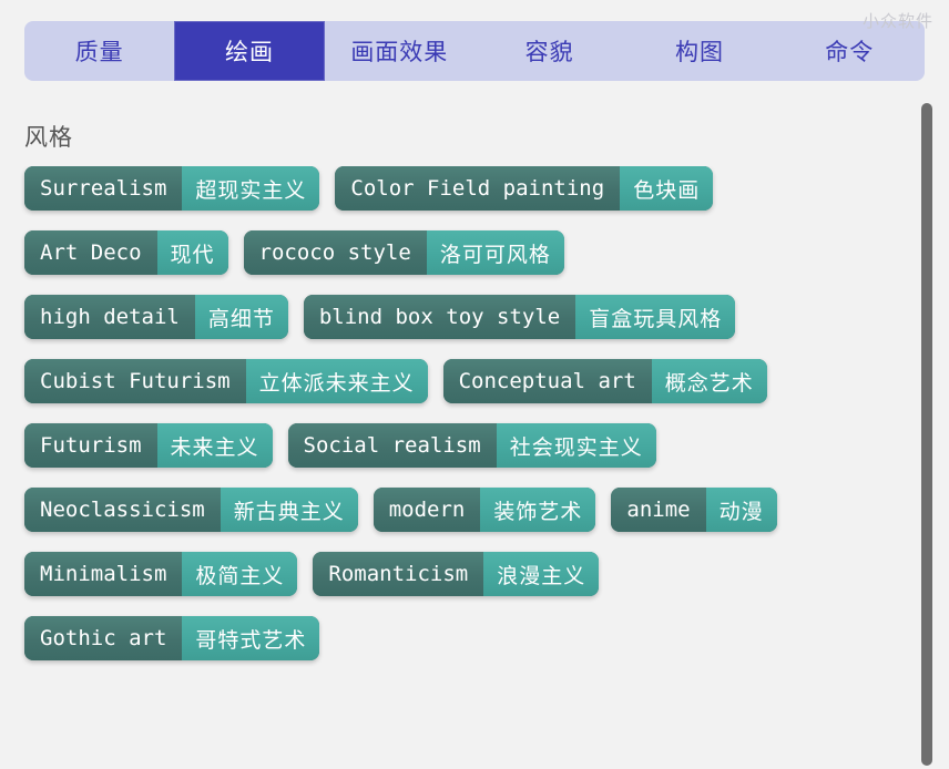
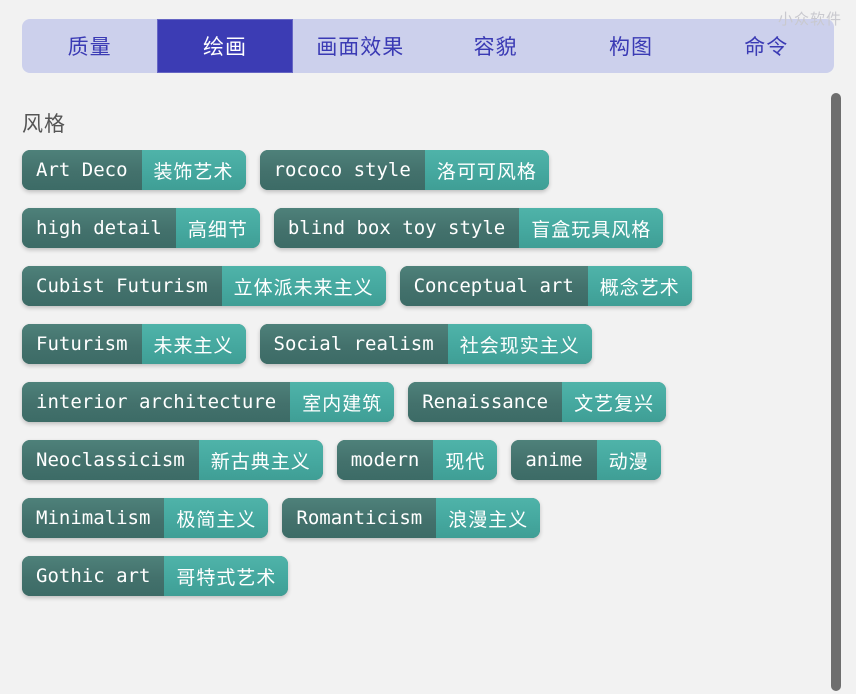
  小众软件
  质量
  绘画
  画面效果
  容貌
  构图
  命令
  风格
- Surrealism
- 超现实主义
- Color Field painting
- 色块画
  Art Deco
- 现代
+ 装饰艺术
  rococo style
  洛可可风格
  high detail
  高细节
  blind box toy style
  盲盒玩具风格
  Cubist Futurism
  立体派未来主义
  Conceptual art
  概念艺术
  Futurism
  未来主义
  Social realism
  社会现实主义
+ interior architecture
+ 室内建筑
+ Renaissance
+ 文艺复兴
  Neoclassicism
  新古典主义
  modern
- 装饰艺术
+ 现代
  anime
  动漫
  Minimalism
  极简主义
  Romanticism
  浪漫主义
  Gothic art
  哥特式艺术
